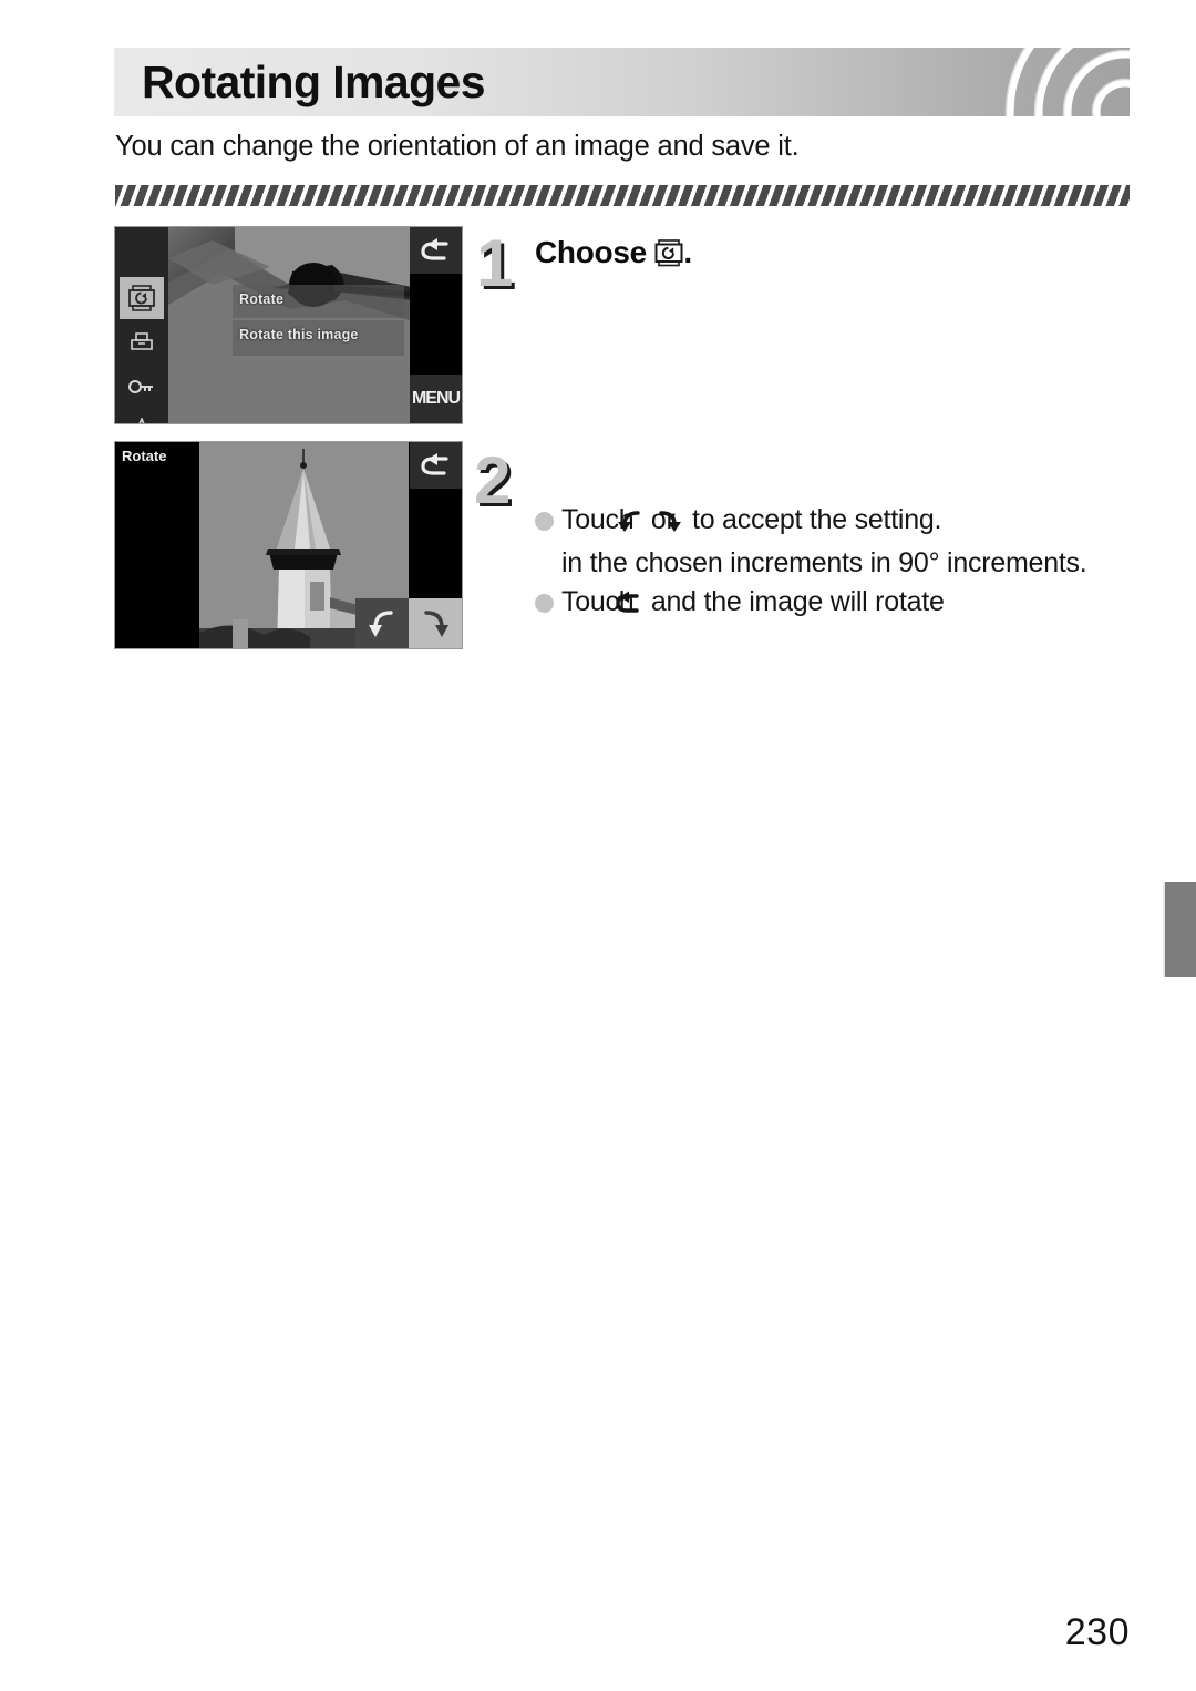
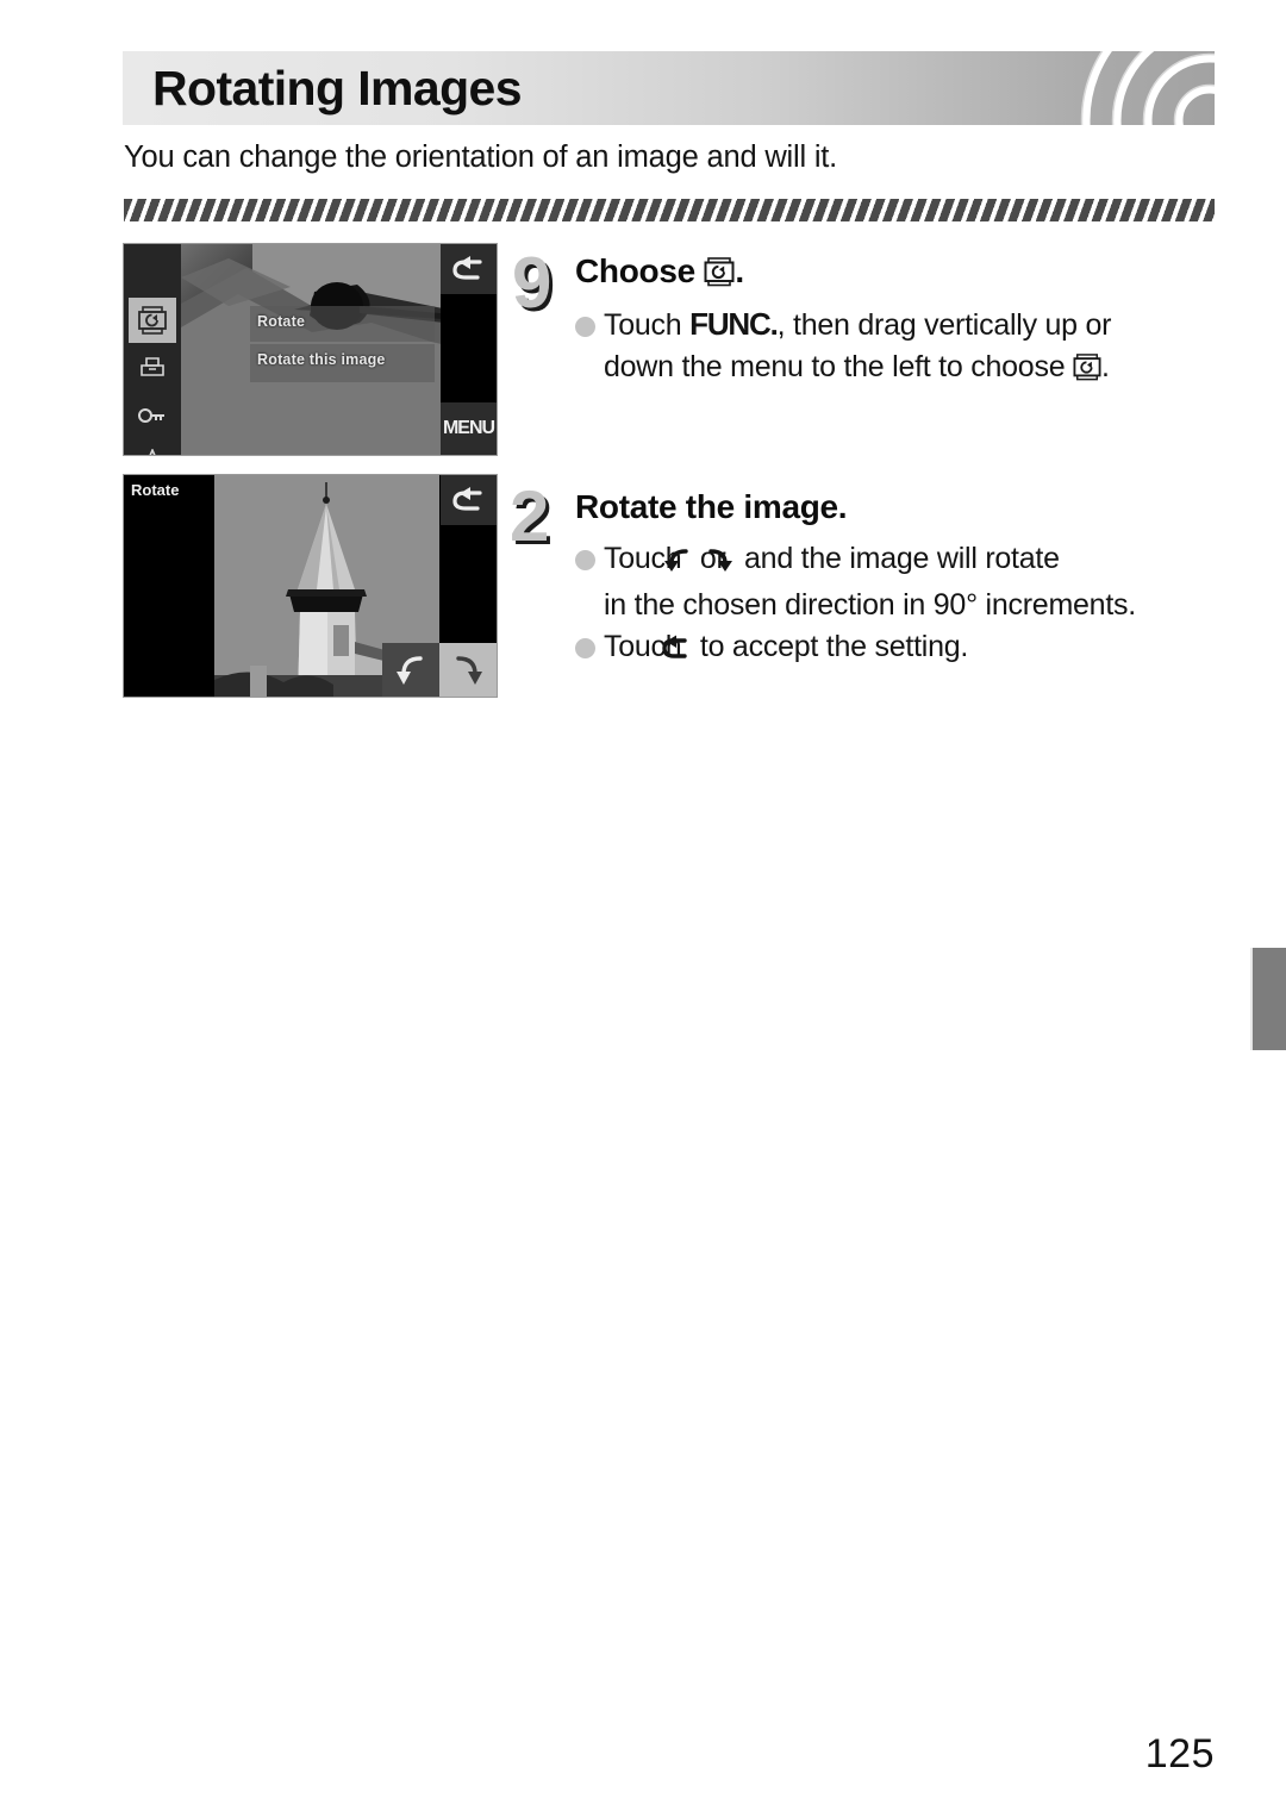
  Rotating Images
- You can change the orientation of an image and save it.
+ You can change the orientation of an image and will it.
  Rotate
  Rotate this image
  MENU
  Rotate
- 1
+ 9
  Choose .
+ Touch FUNC., then drag vertically up or
+ down the menu to the left to choose .
  2
+ Rotate the image.
- Touc or to accept the setting.
+ Touc or and the image will rotate
- in the chosen increments in 90° increments.
+ in the chosen direction in 90° increments.
- Touch and the image will rotate
+ Touch to accept the setting.
- 230
+ 125
